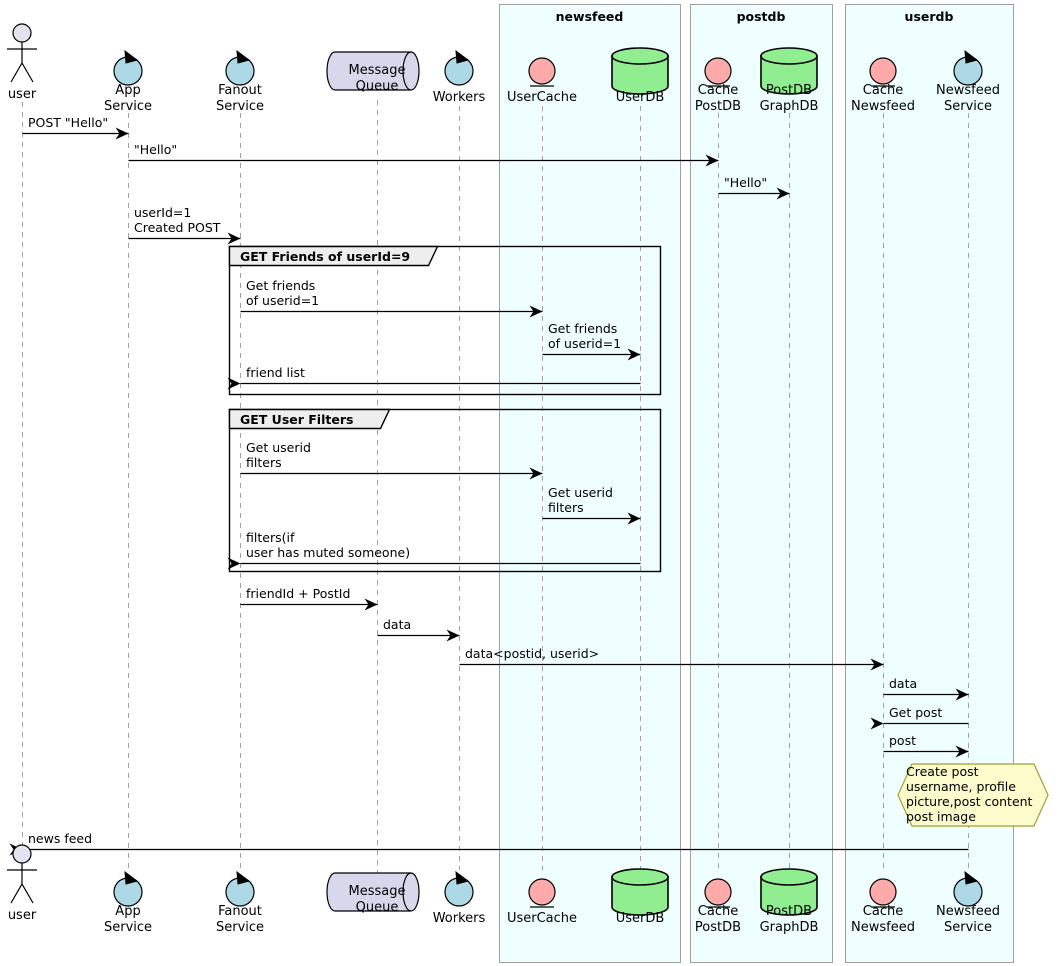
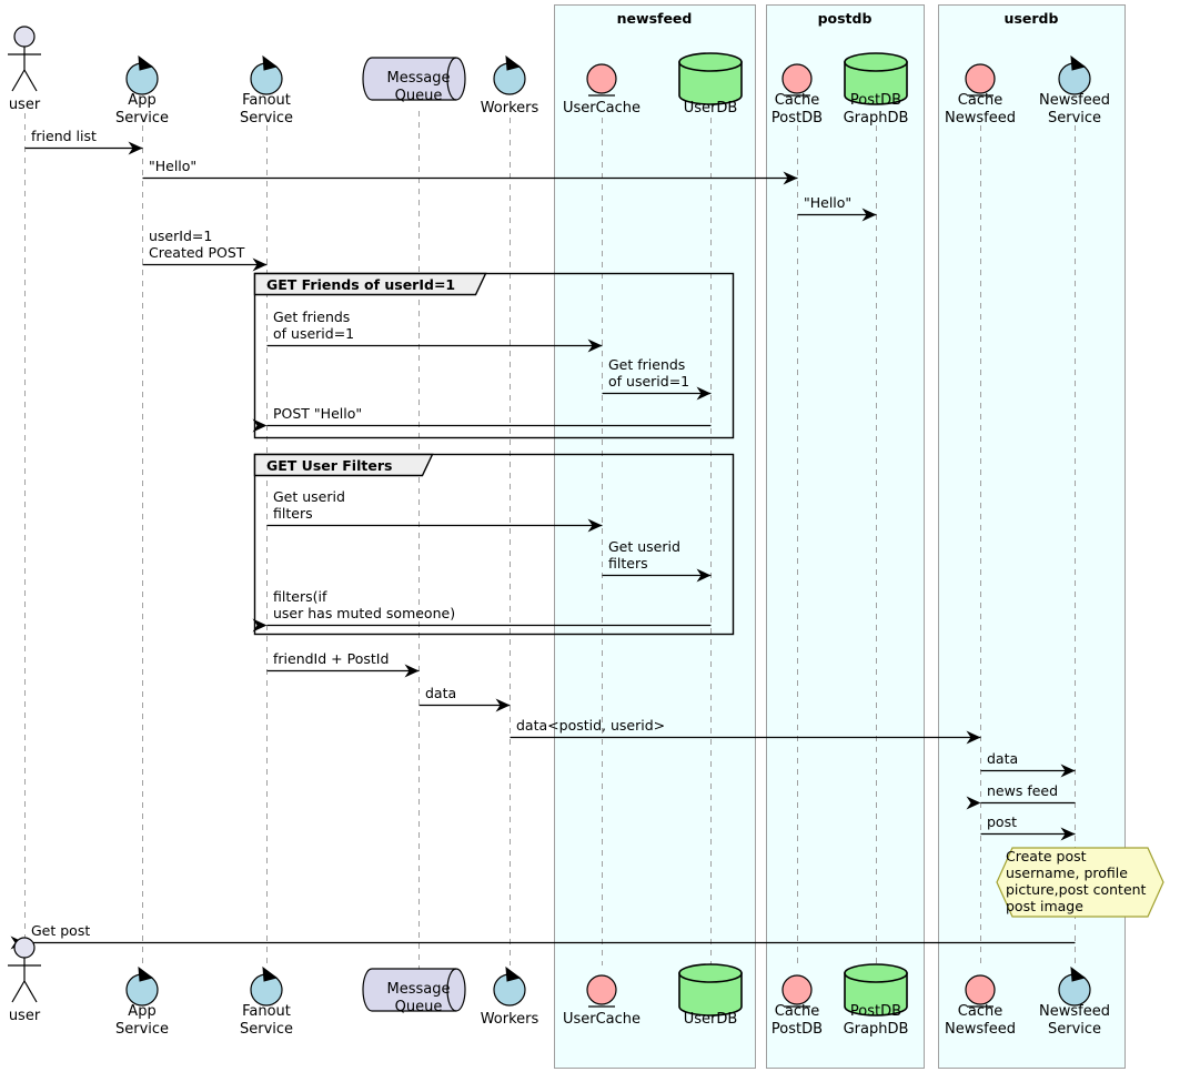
  newsfeed
  postdb
  userdb
  user
  user
  App
  Service
  App
  Service
  Fanout
  Service
  Fanout
  Service
  Message
  Queue
  Message
  Queue
  Workers
  Workers
  UserCache
  UserCache
  UserDB
  UserDB
  Cache
  PostDB
  Cache
  PostDB
  PostDB
  GraphDB
  PostDB
  GraphDB
  Cache
  Newsfeed
  Cache
  Newsfeed
  Newsfeed
  Service
  Newsfeed
  Service
- GET Friends of userId=9
+ GET Friends of userId=1
  GET User Filters
- POST "Hello"
+ friend list
  "Hello"
  "Hello"
  userId=1
  Created POST
  Get friends
  of userid=1
  Get friends
  of userid=1
- friend list
+ POST "Hello"
  Get userid
  filters
  Get userid
  filters
  filters(if
  user has muted someone)
  friendId + PostId
  data
  data<postid, userid>
  data
- Get post
+ news feed
  post
- news feed
+ Get post
  Create post
  username, profile
  picture,post content
  post image
